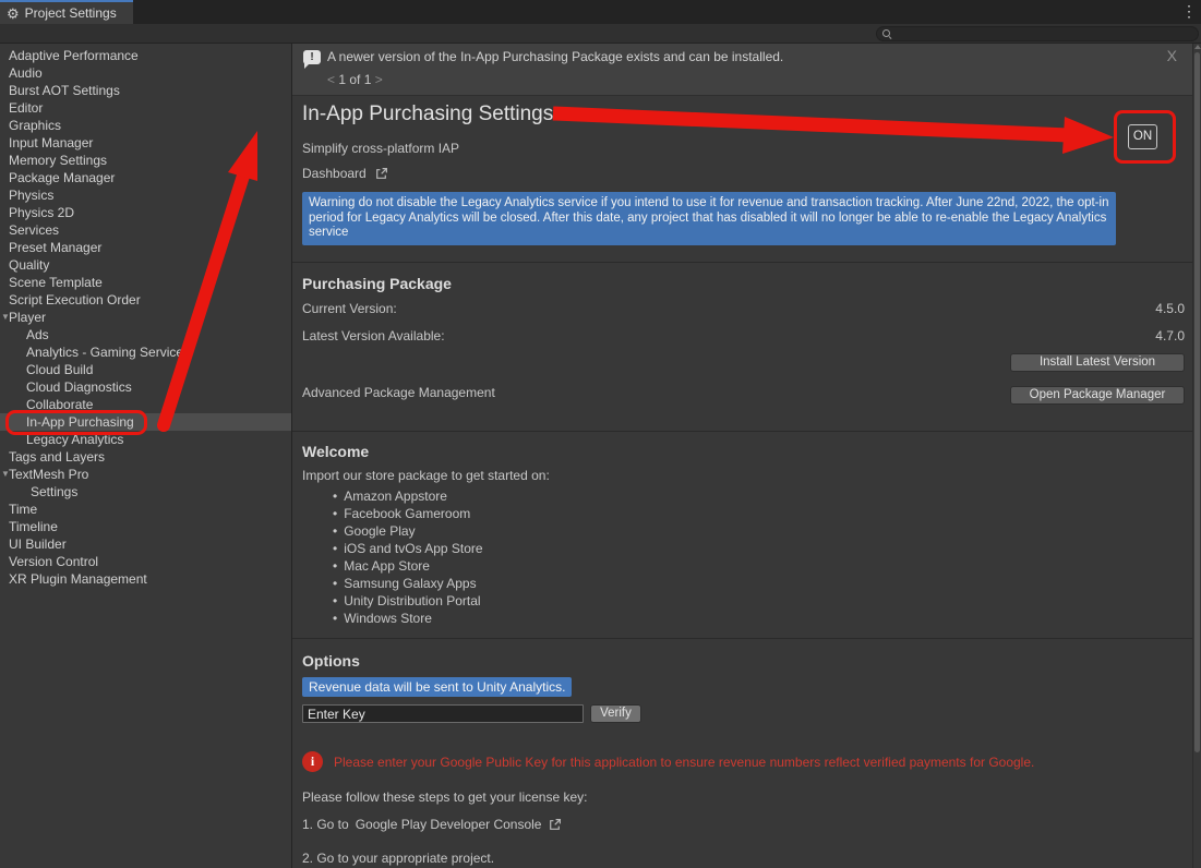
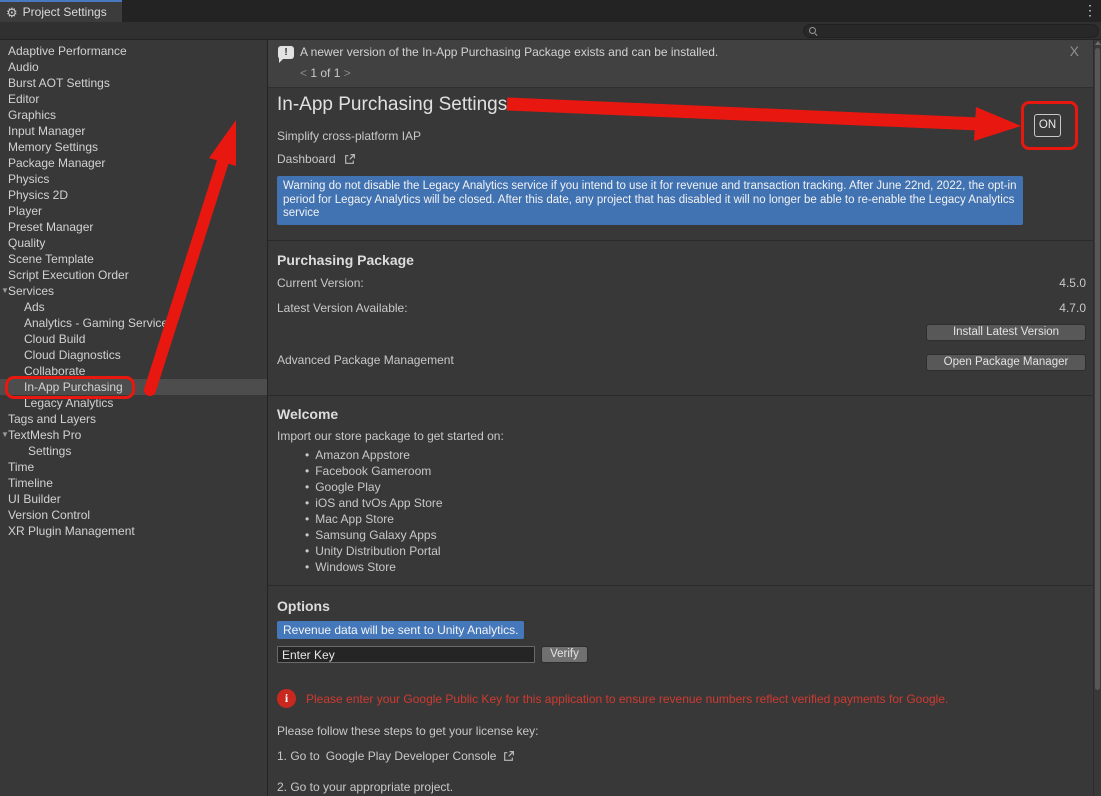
  ⚙
  Project Settings
  ⋮
  Adaptive Performance
  Audio
  Burst AOT Settings
  Editor
  Graphics
  Input Manager
  Memory Settings
  Package Manager
  Physics
  Physics 2D
- Services
+ Player
  Preset Manager
  Quality
  Scene Template
  Script Execution Order
- Player
+ Services
  Ads
  Analytics - Gaming Service
  Cloud Build
  Cloud Diagnostics
  Collaborate
  In-App Purchasing
  Legacy Analytics
  Tags and Layers
  TextMesh Pro
  Settings
  Time
  Timeline
  UI Builder
  Version Control
  XR Plugin Management
  !
  A newer version of the In-App Purchasing Package exists and can be installed.
  < 1 of 1 >
  X
  In-App Purchasing Settings
  Simplify cross-platform IAP
  Dashboard
  Warning do not disable the Legacy Analytics service if you intend to use it for revenue and transaction tracking. After June 22nd, 2022, the opt-in period for Legacy Analytics will be closed. After this date, any project that has disabled it will no longer be able to re-enable the Legacy Analytics service
  Purchasing Package
  Current Version:
  4.5.0
  Latest Version Available:
  4.7.0
  Install Latest Version
  Advanced Package Management
  Open Package Manager
  Welcome
  Import our store package to get started on:
  Amazon Appstore
  Facebook Gameroom
  Google Play
  iOS and tvOs App Store
  Mac App Store
  Samsung Galaxy Apps
  Unity Distribution Portal
  Windows Store
  Options
  Revenue data will be sent to Unity Analytics.
  Enter Key
  Verify
  i
  Please enter your Google Public Key for this application to ensure revenue numbers reflect verified payments for Google.
  Please follow these steps to get your license key:
  1. Go to
  Google Play Developer Console
  2. Go to your appropriate project.
  ON
